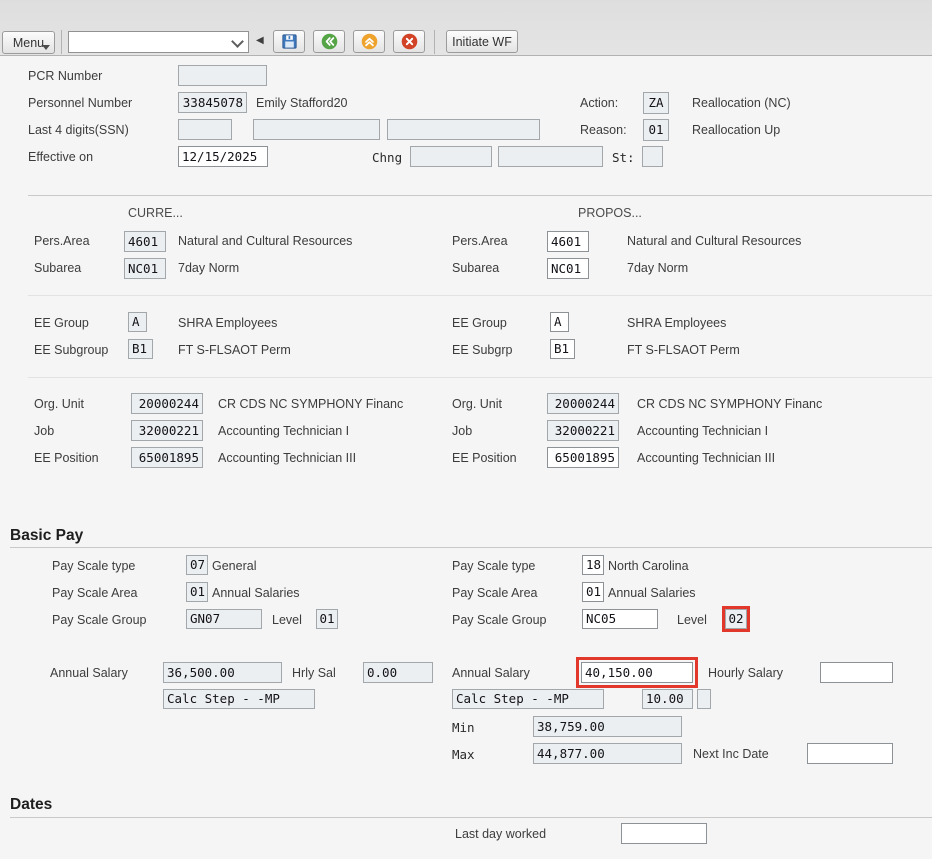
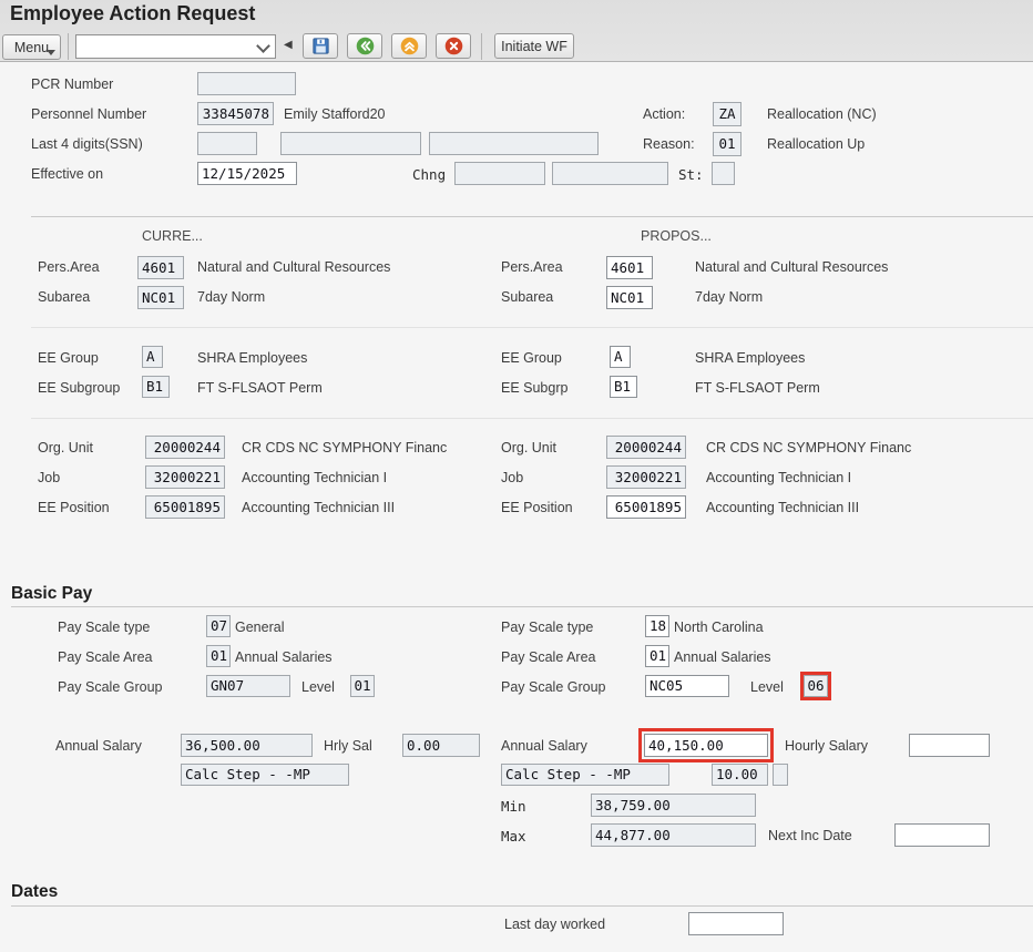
+ Employee Action Request
  Menu
  ◀
  Initiate WF
  PCR Number
  Personnel Number
  33845078
  Emily Stafford20
  Last 4 digits(SSN)
  Effective on
  12/15/2025
  Chng
  St:
  Action:
  ZA
  Reallocation (NC)
  Reason:
  01
  Reallocation Up
  CURRE...
  PROPOS...
  Pers.Area
  4601
  Natural and Cultural Resources
  Subarea
  NC01
  7day Norm
  Pers.Area
  4601
  Natural and Cultural Resources
  Subarea
  NC01
  7day Norm
  EE Group
  A
  SHRA Employees
  EE Subgroup
  B1
  FT S-FLSAOT Perm
  EE Group
  A
  SHRA Employees
  EE Subgrp
  B1
  FT S-FLSAOT Perm
  Org. Unit
  20000244
  CR CDS NC SYMPHONY Financ
  Job
  32000221
  Accounting Technician I
  EE Position
  65001895
  Accounting Technician III
  Org. Unit
  20000244
  CR CDS NC SYMPHONY Financ
  Job
  32000221
  Accounting Technician I
  EE Position
  65001895
  Accounting Technician III
  Basic Pay
  Pay Scale type
  07
  General
  Pay Scale Area
  01
  Annual Salaries
  Pay Scale Group
  GN07
  Level
  01
  Pay Scale type
  18
  North Carolina
  Pay Scale Area
  01
  Annual Salaries
  Pay Scale Group
  NC05
  Level
- 02
+ 06
  Annual Salary
  36,500.00
  Hrly Sal
  0.00
  Calc Step - -MP
  Annual Salary
  40,150.00
  Hourly Salary
  Calc Step - -MP
  10.00
  Min
  38,759.00
  Max
  44,877.00
  Next Inc Date
  Dates
  Last day worked
